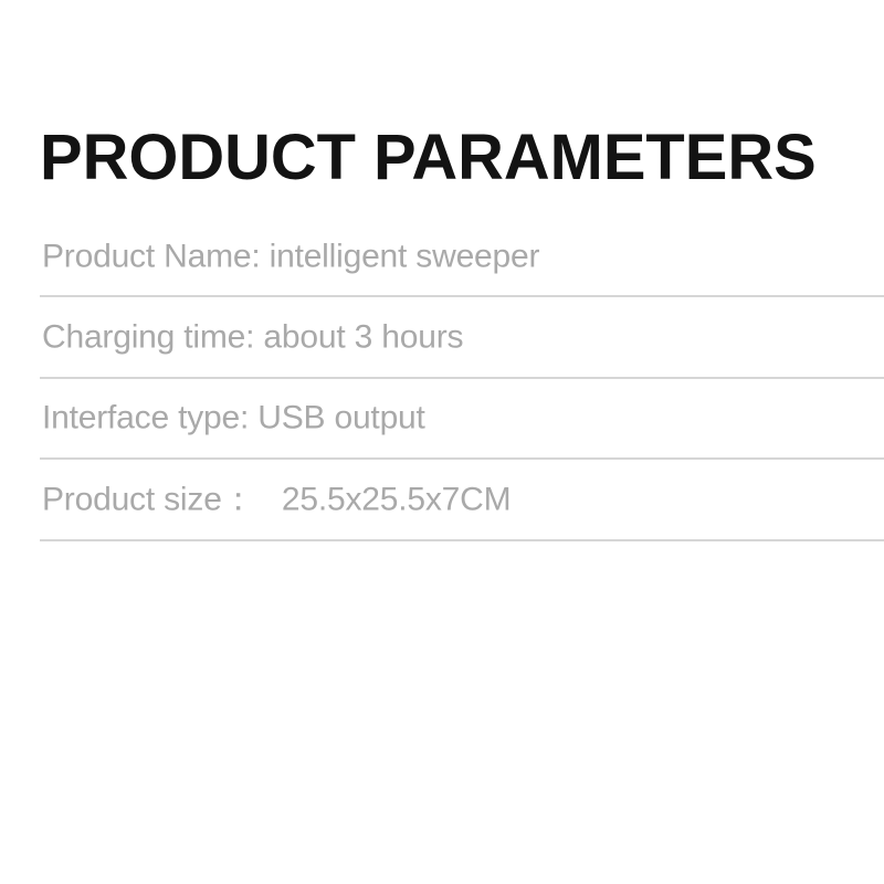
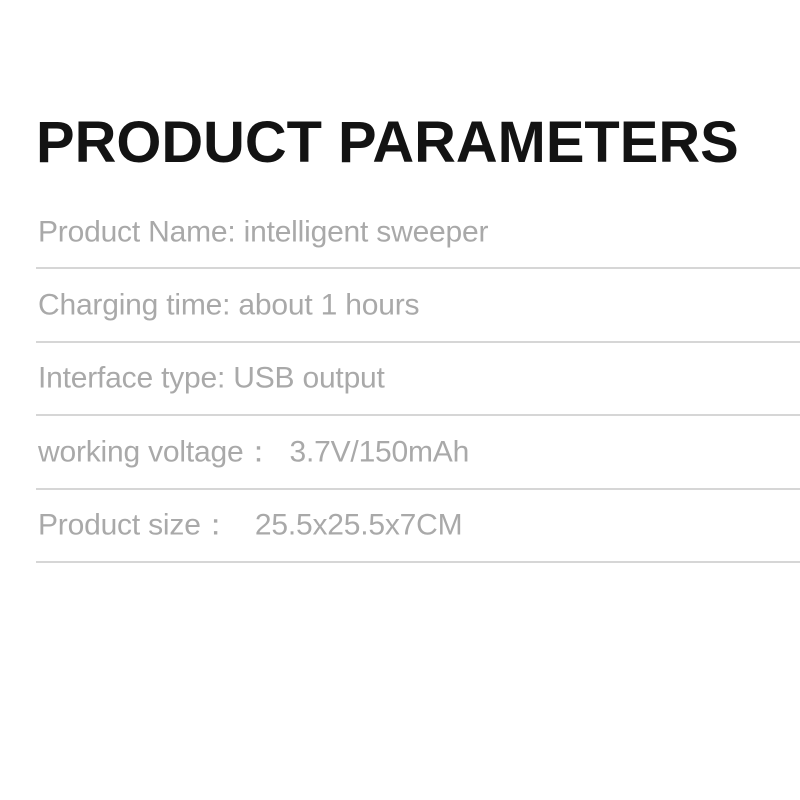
  PRODUCT PARAMETERS
  Product Name: intelligent sweeper
- Charging time: about 3 hours
+ Charging time: about 1 hours
  Interface type: USB output
+ working voltage： 3.7V/150mAh
  Product size： 25.5x25.5x7CM
